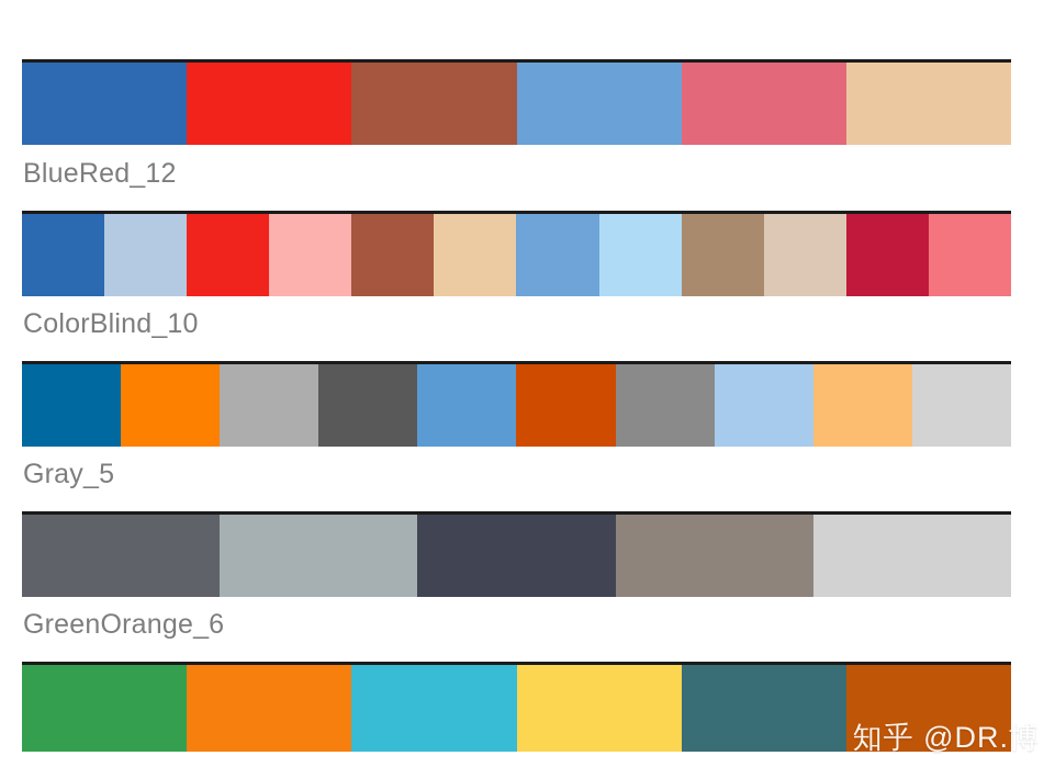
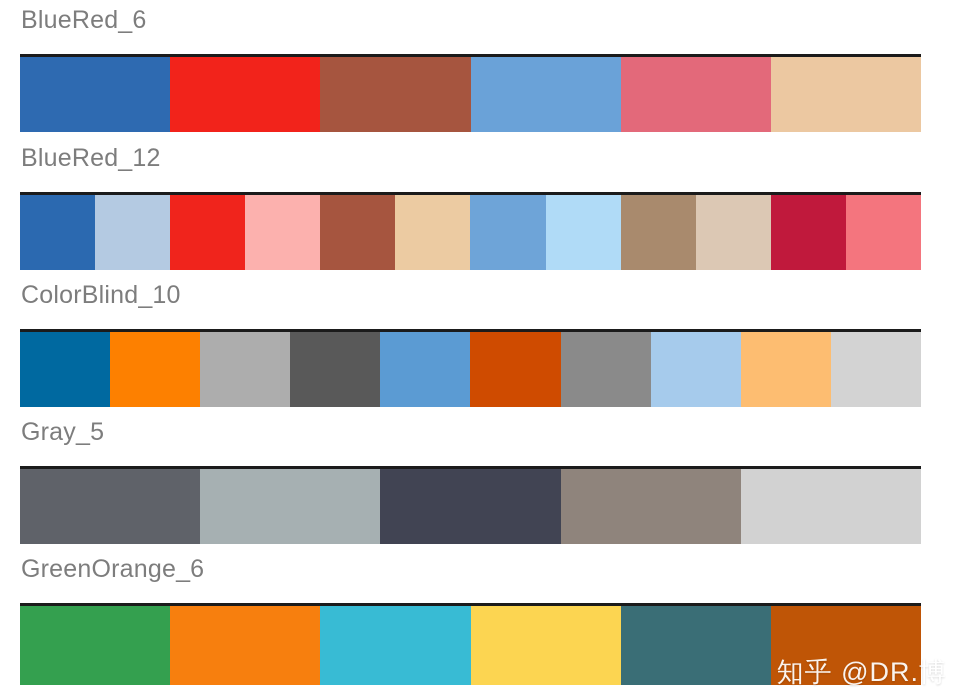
+ BlueRed_6
  BlueRed_12
  ColorBlind_10
  Gray_5
  GreenOrange_6
  知乎 @DR.博
